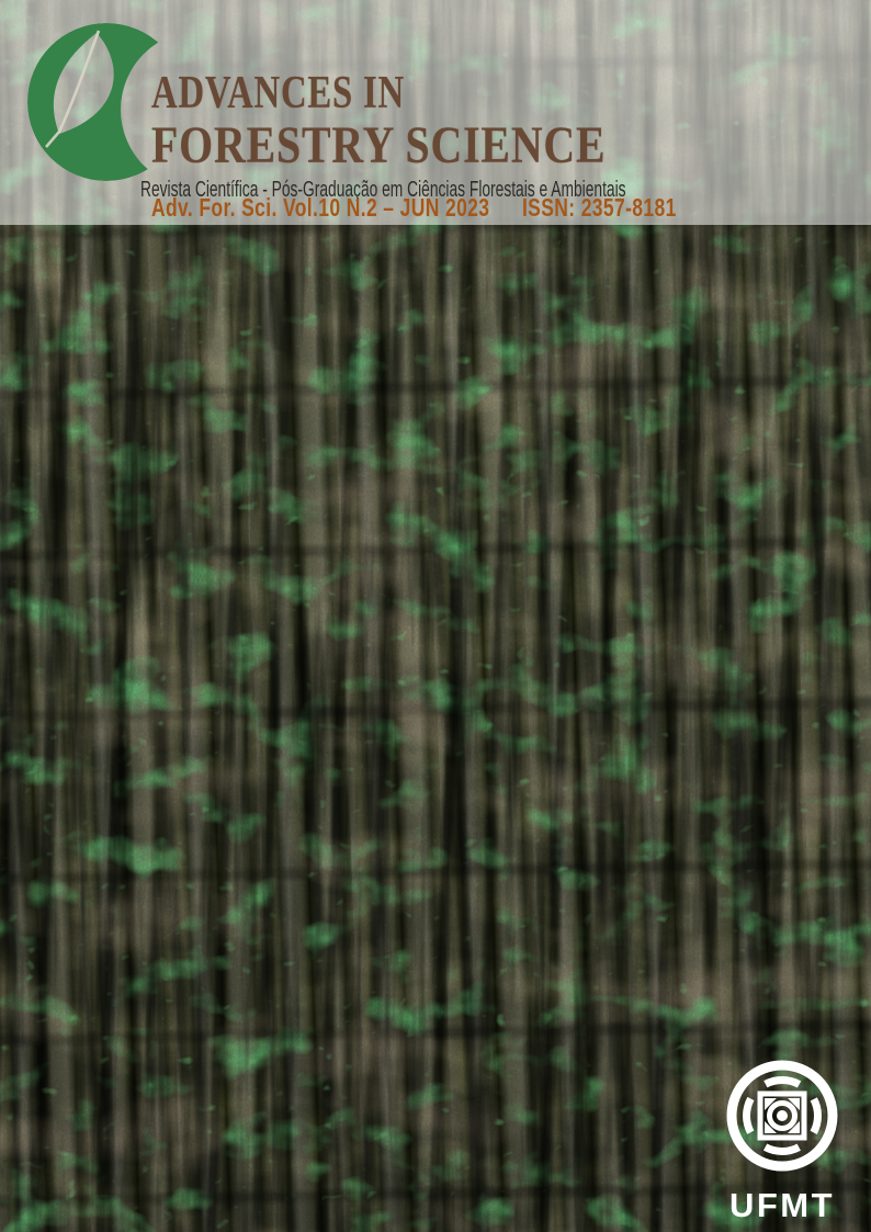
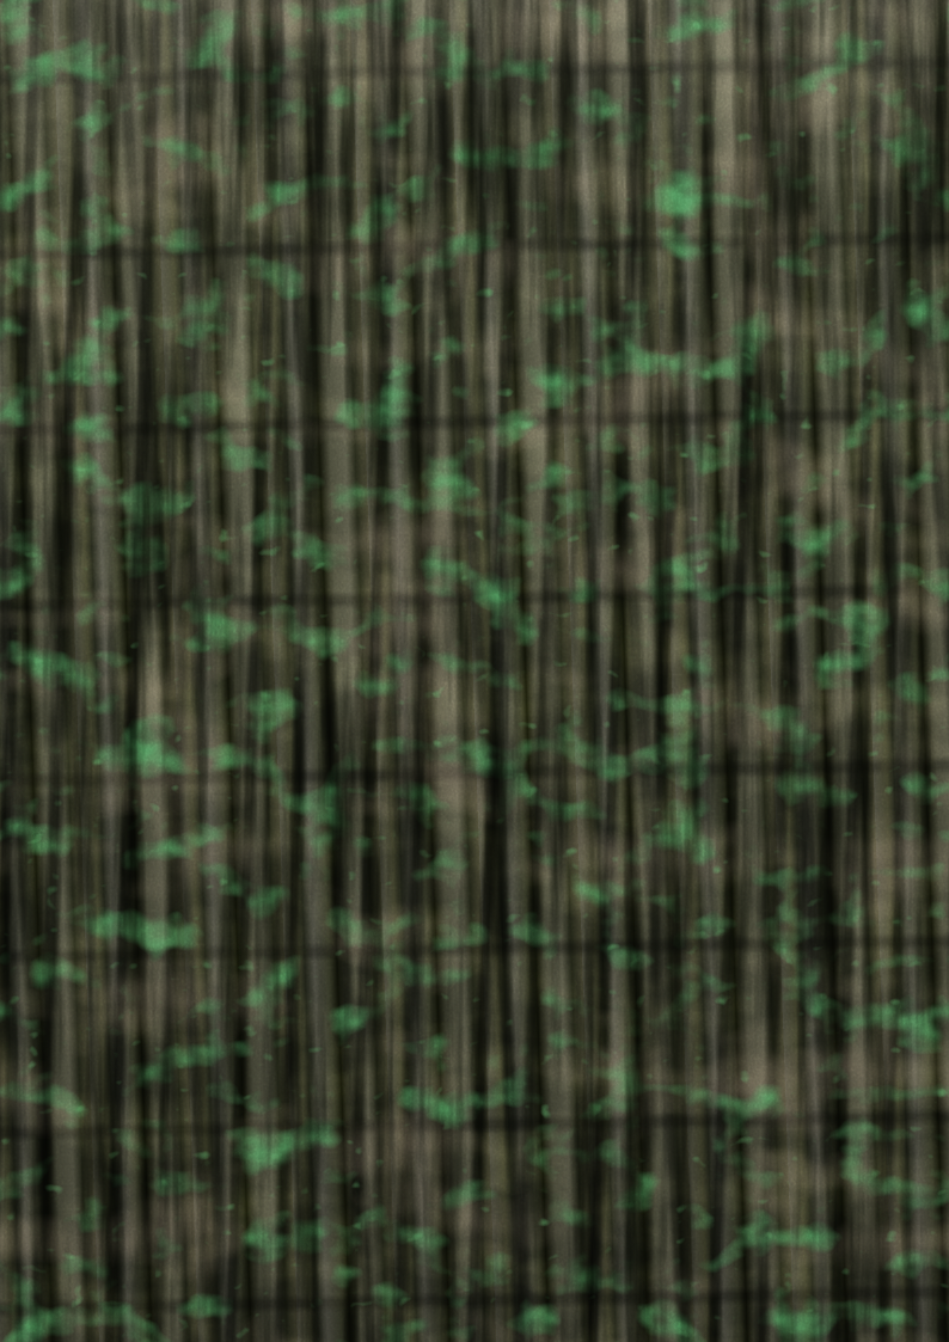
- ADVANCES IN
- FORESTRY SCIENCE
- Revista Científica - Pós-Graduação em Ciências Florestais e Ambientais
- Adv. For. Sci. Vol.10 N.2 – JUN 2023 ISSN: 2357-8181
- UFMT
